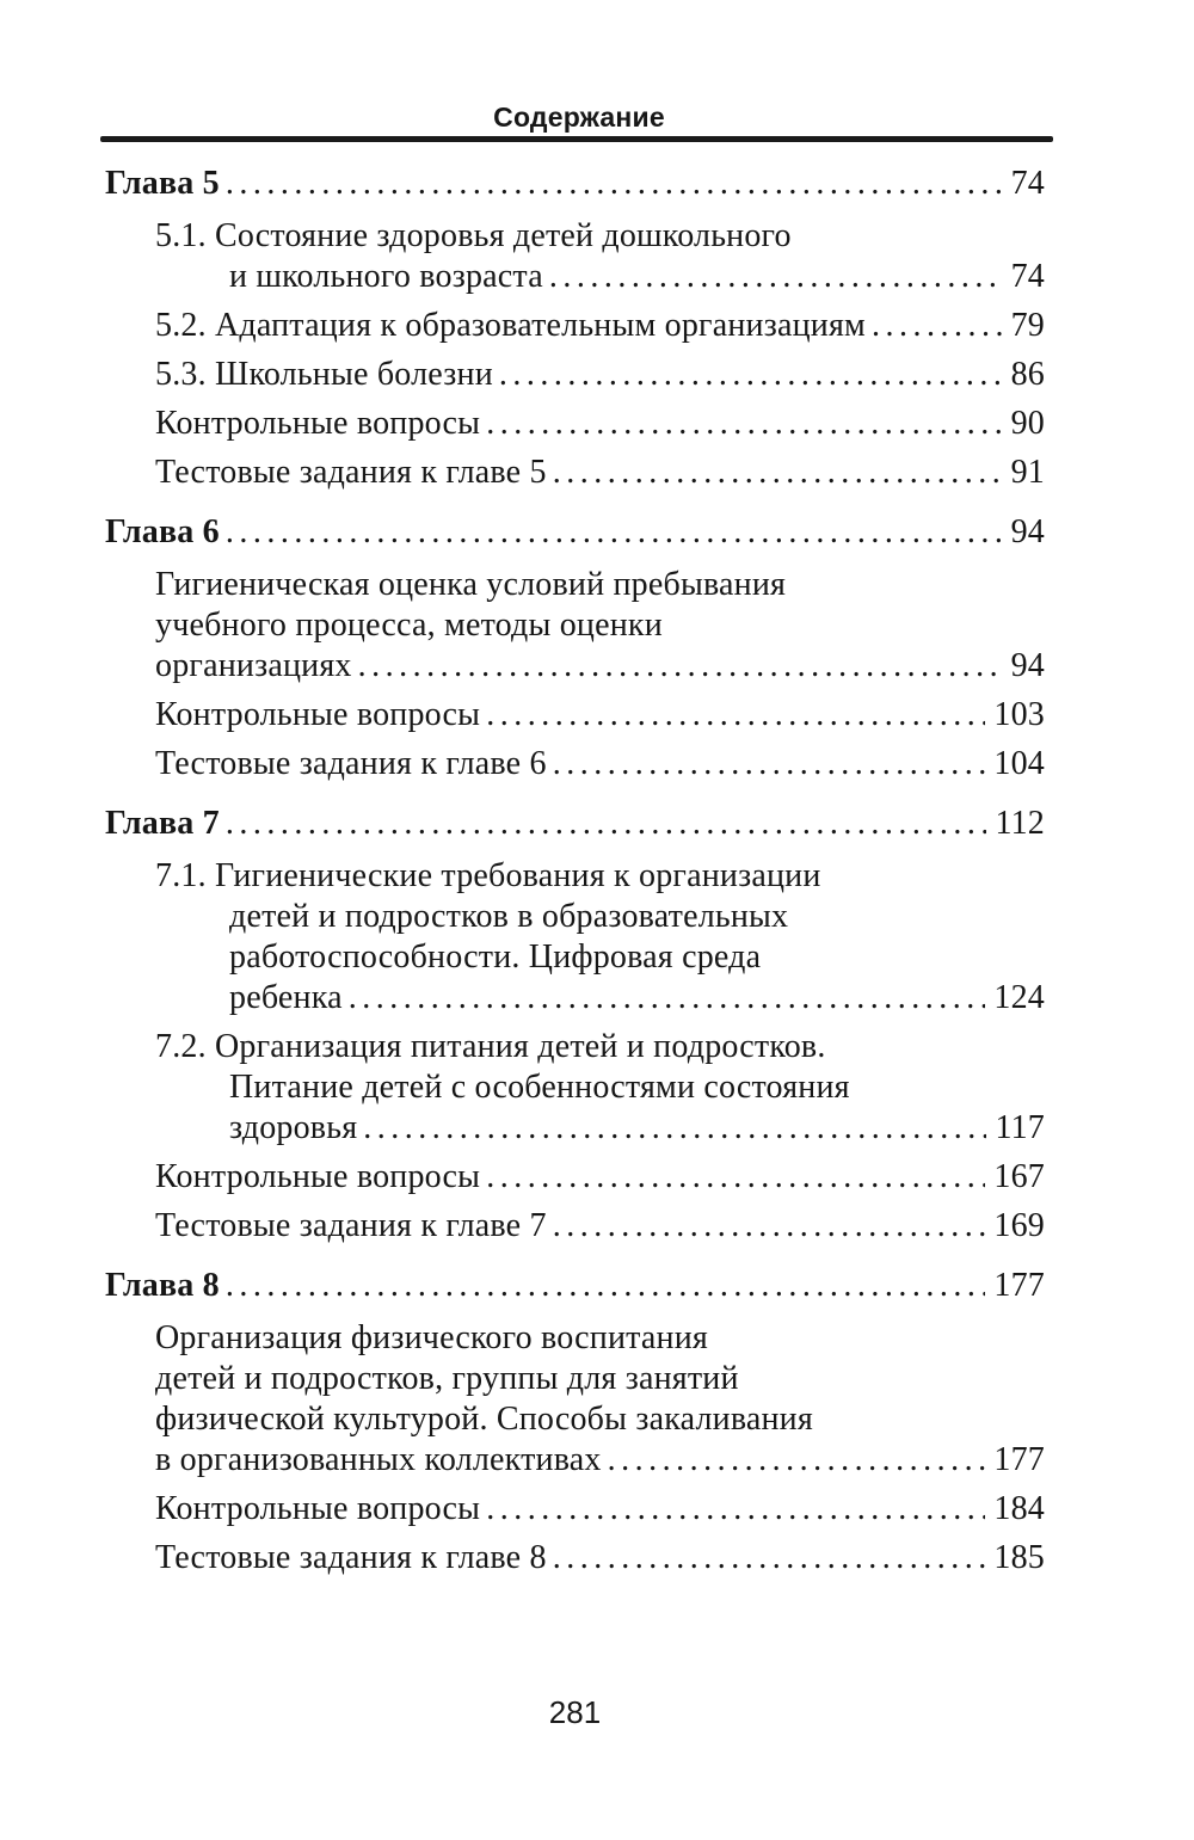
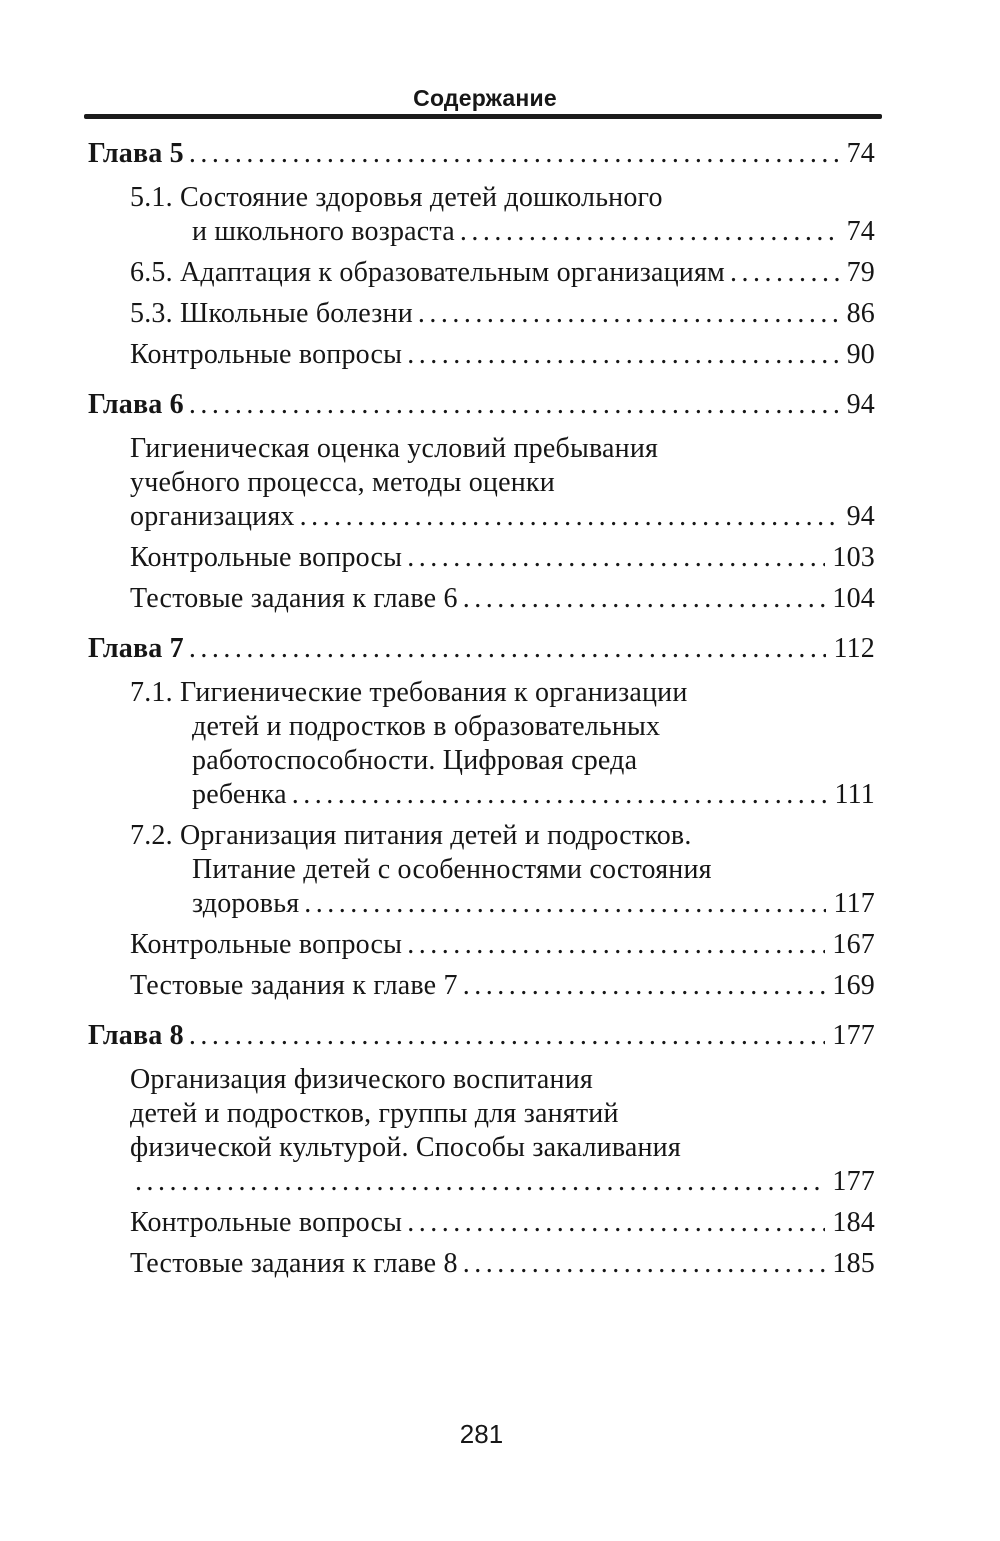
  Содержание
  Глава 5
  74
  5.1. Состояние здоровья детей дошкольного
  и школьного возраста
  74
- 5.2. Адаптация к образовательным организациям
+ 6.5. Адаптация к образовательным организациям
  79
  5.3. Школьные болезни
  86
  Контрольные вопросы
  90
- Тестовые задания к главе 5
- 91
  Глава 6
  94
  Гигиеническая оценка условий пребывания
  учебного процесса, методы оценки
  организациях
  94
  Контрольные вопросы
  103
  Тестовые задания к главе 6
  104
  Глава 7
  112
  7.1. Гигиенические требования к организации
  детей и подростков в образовательных
  работоспособности. Цифровая среда
  ребенка
- 124
+ 111
  7.2. Организация питания детей и подростков.
  Питание детей с особенностями состояния
  здоровья
  117
  Контрольные вопросы
  167
  Тестовые задания к главе 7
  169
  Глава 8
  177
  Организация физического воспитания
  детей и подростков, группы для занятий
  физической культурой. Способы закаливания
- в организованных коллективах
  177
  Контрольные вопросы
  184
  Тестовые задания к главе 8
  185
  281
